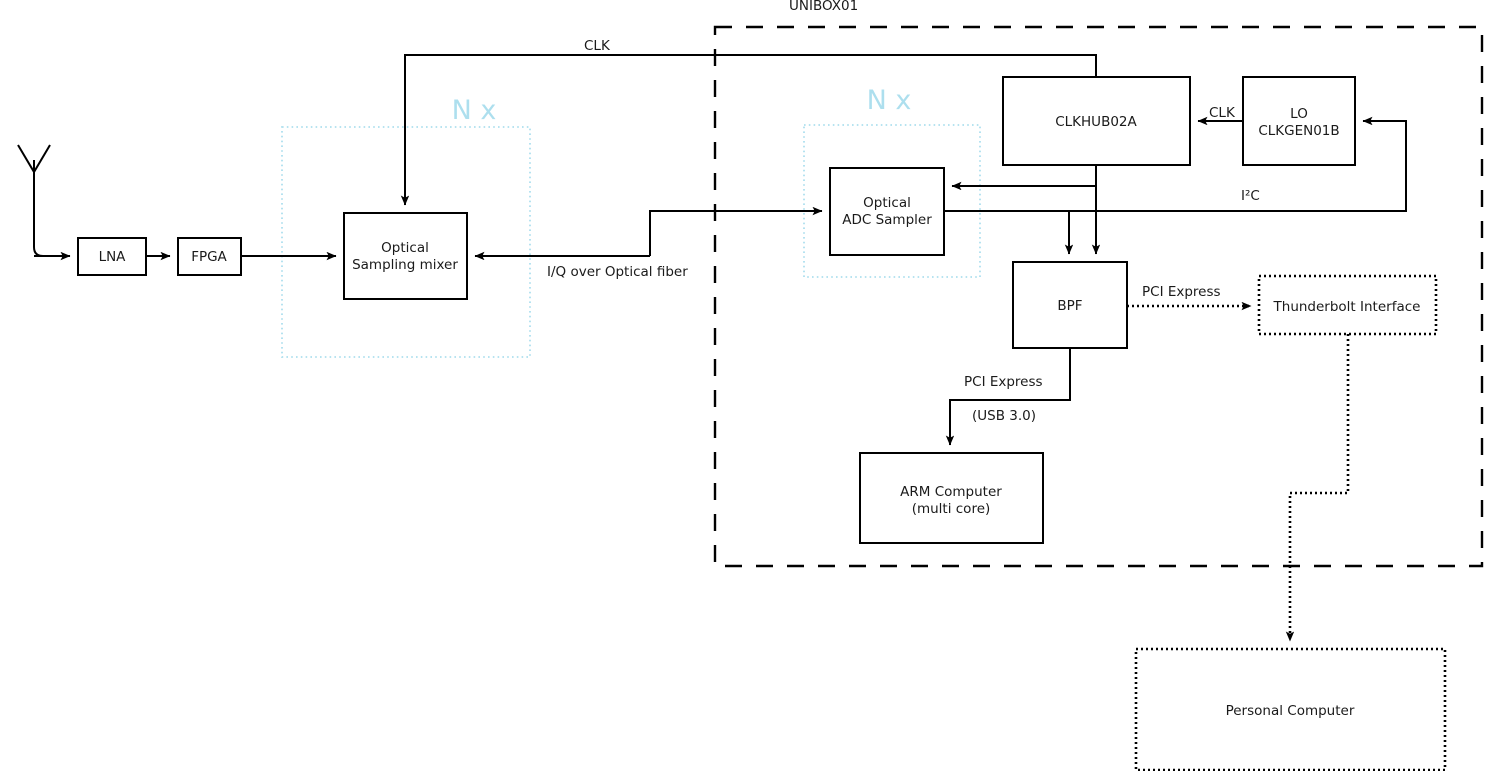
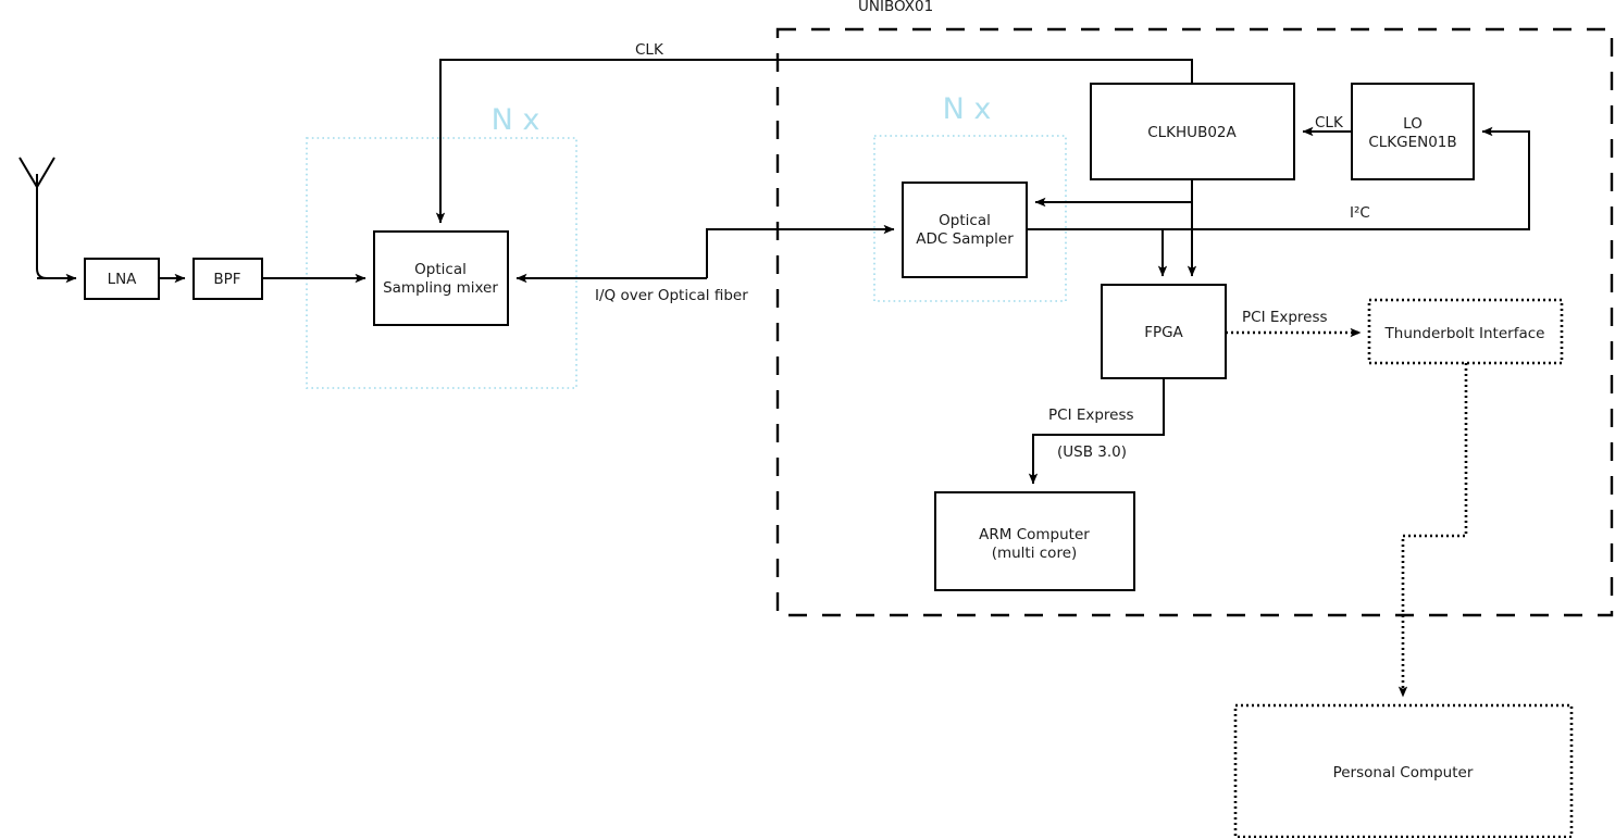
  UNIBOX01
  N x
  N x
  LNA
- FPGA
+ BPF
  Optical
  Sampling mixer
  CLK
  I/Q over Optical fiber
  Optical
  ADC Sampler
  CLKHUB02A
  LO
  CLKGEN01B
  CLK
  I²C
- BPF
+ FPGA
  PCI Express
  PCI Express
  (USB 3.0)
  ARM Computer
  (multi core)
  Thunderbolt Interface
  Personal Computer
